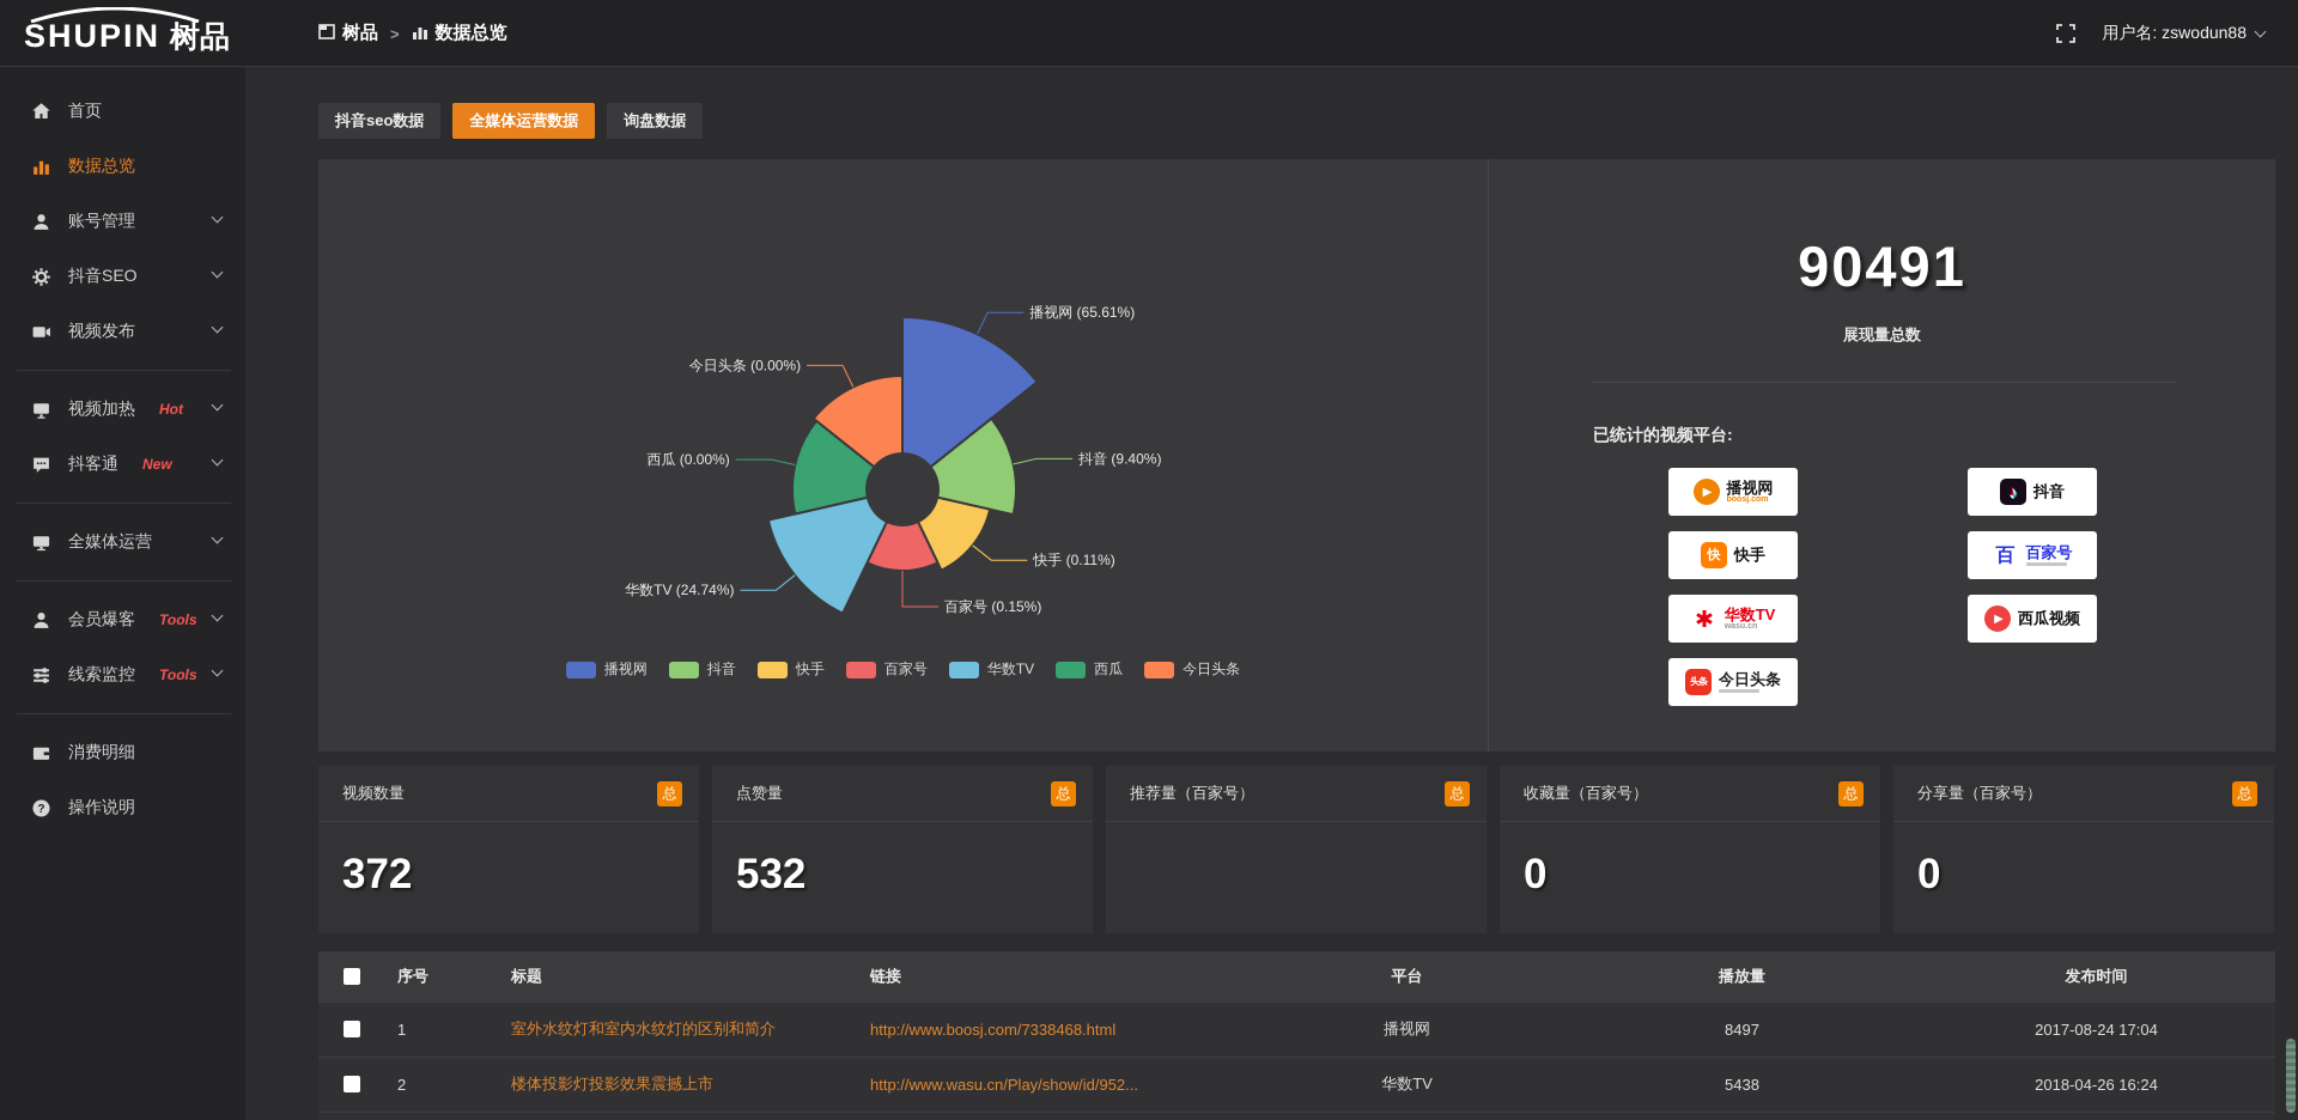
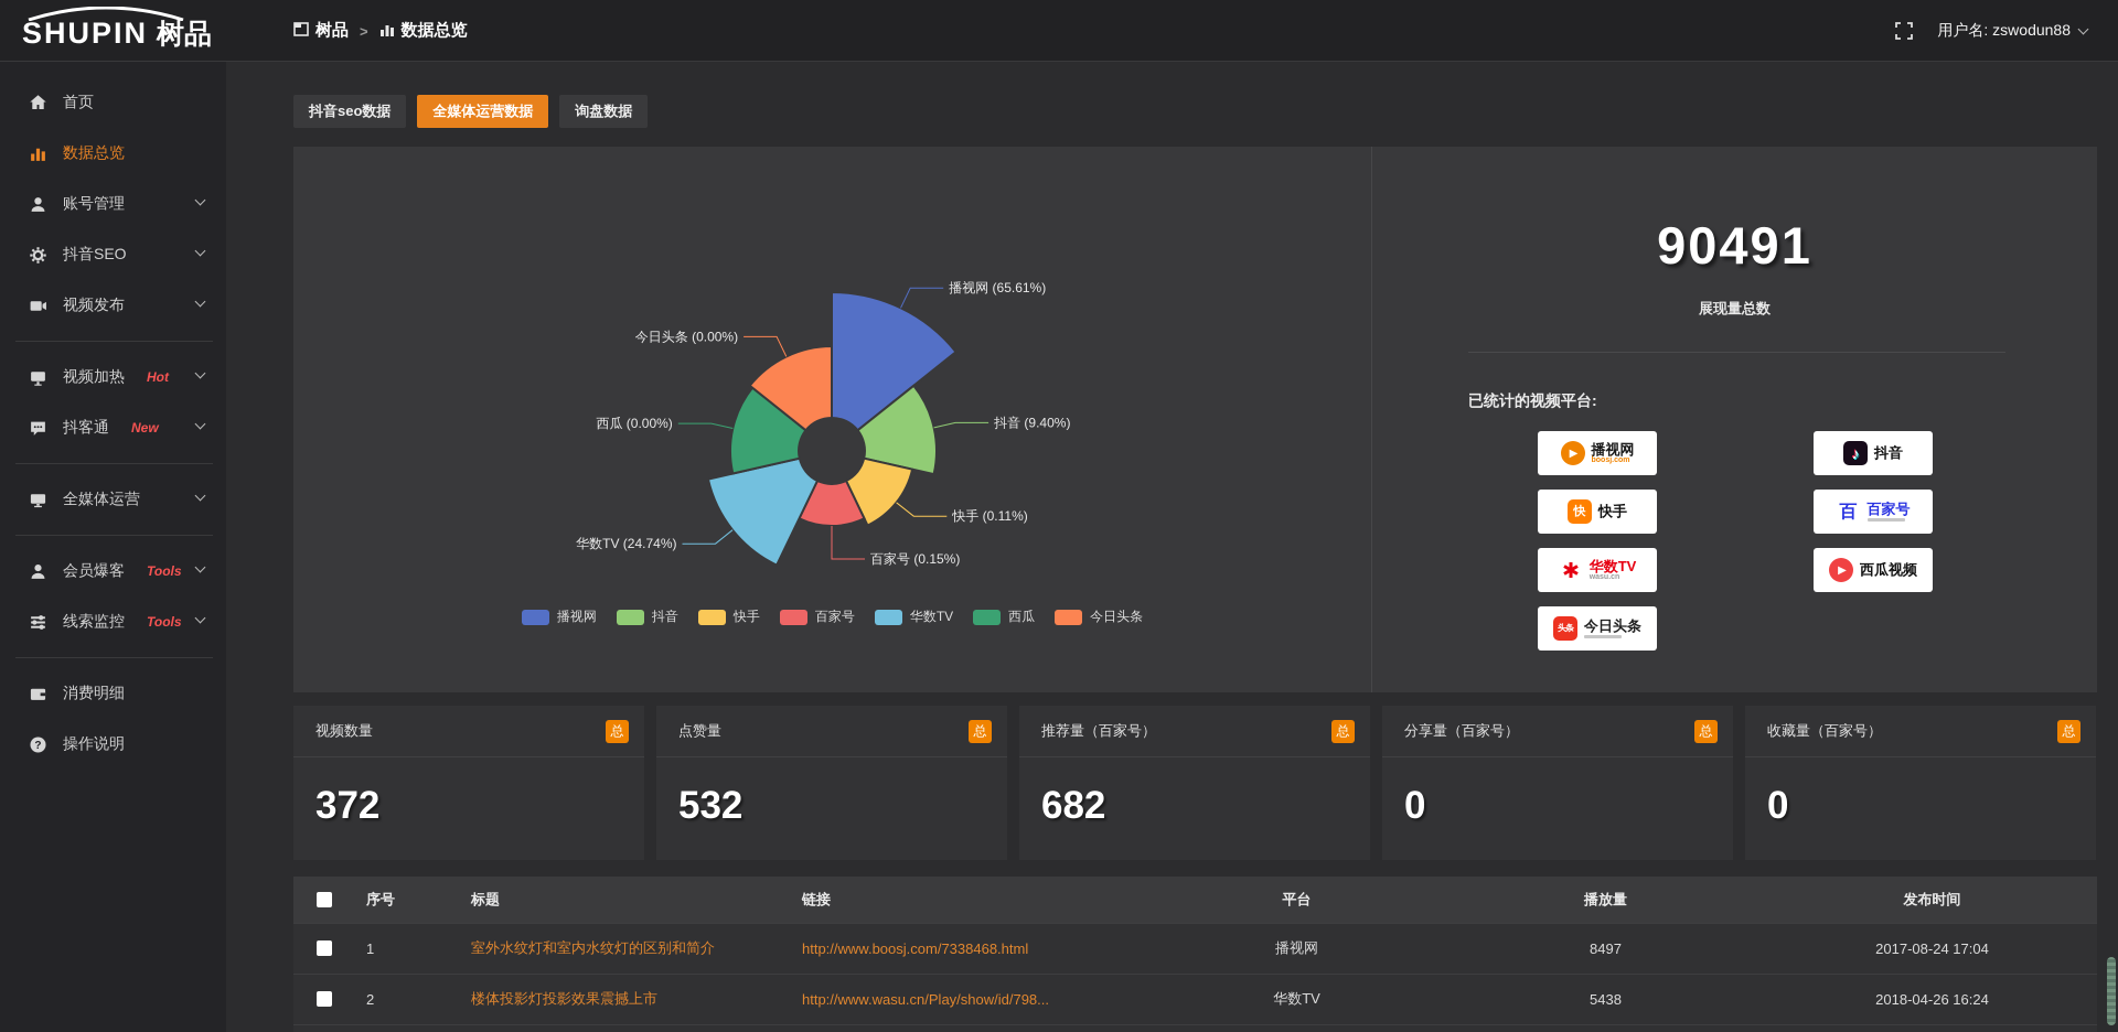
  SHUPIN
  树品
  树品
  >
  数据总览
  用户名: zswodun88
  首页
  数据总览
  账号管理
  抖音SEO
  视频发布
  视频加热
  Hot
  抖客通
  New
  全媒体运营
  会员爆客
  Tools
  线索监控
  Tools
  消费明细
  ?
  操作说明
  抖音seo数据
  全媒体运营数据
  询盘数据
  播视网 (65.61%)
  抖音 (9.40%)
  快手 (0.11%)
  百家号 (0.15%)
  华数TV (24.74%)
  西瓜 (0.00%)
  今日头条 (0.00%)
  播视网
  抖音
  快手
  百家号
  华数TV
  西瓜
  今日头条
  90491
  展现量总数
  已统计的视频平台:
  ▶
  播视网
  ♪
  抖音
  快
  快手
  百
  百家号
  华数TV
  ▶
  西瓜视频
  头条
  今日头条
  视频数量
  总
  372
  点赞量
  总
  532
  推荐量（百家号）
  总
+ 682
- 收藏量（百家号）
+ 分享量（百家号）
  总
  0
- 分享量（百家号）
+ 收藏量（百家号）
  总
  0
  	序号	标题	链接	平台	播放量	发布时间
  	1	室外水纹灯和室内水纹灯的区别和简介	http://www.boosj.com/7338468.html	播视网	8497	2017-08-24 17:04
- 	2	楼体投影灯投影效果震撼上市	http://www.wasu.cn/Play/show/id/952...	华数TV	5438	2018-04-26 16:24
+ 	2	楼体投影灯投影效果震撼上市	http://www.wasu.cn/Play/show/id/798...	华数TV	5438	2018-04-26 16:24
